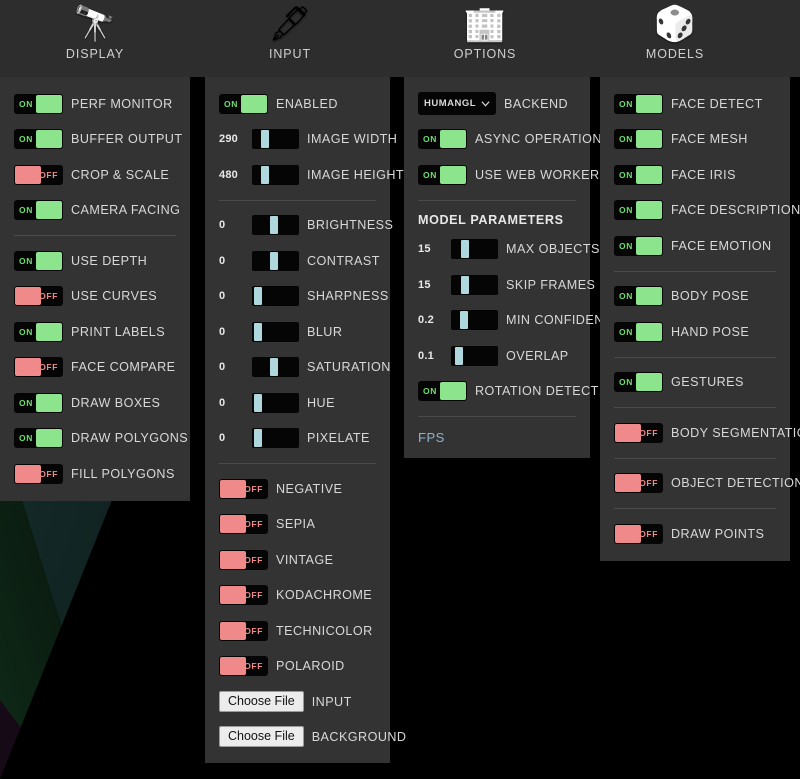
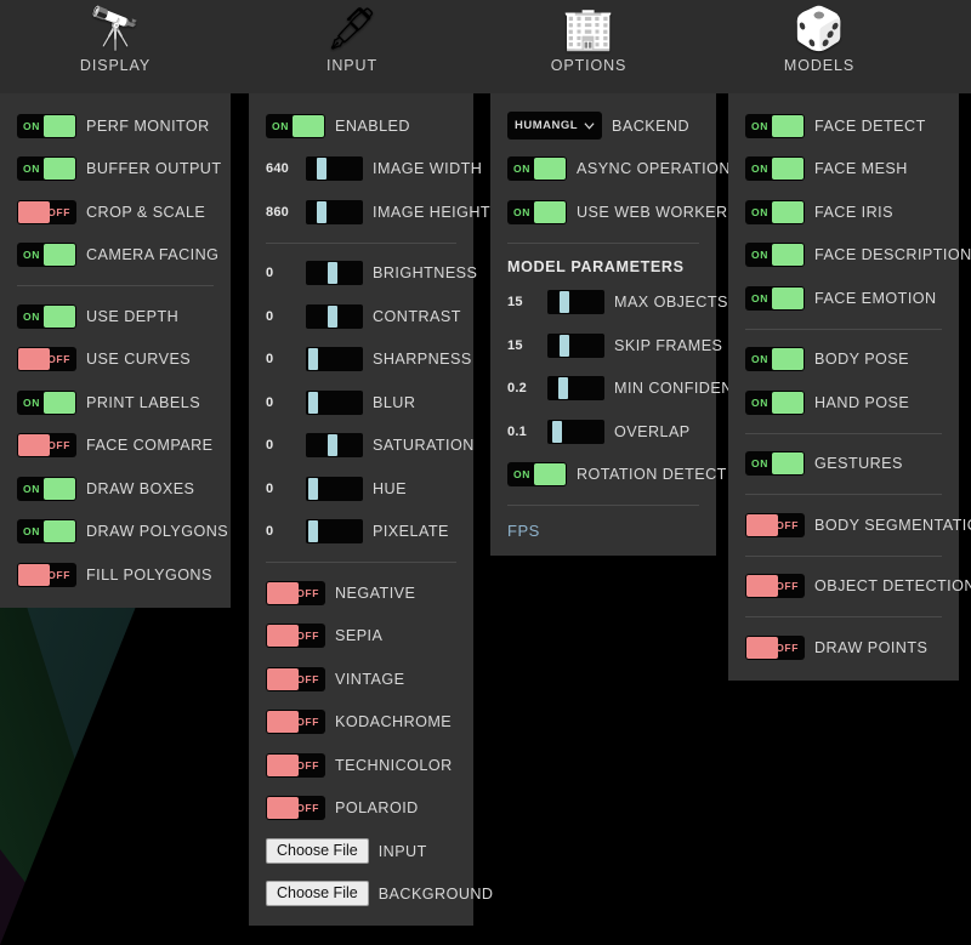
  🔭
  DISPLAY
  🖋
  INPUT
  🏢
  OPTIONS
  🎲
  MODELS
  ON
  PERF MONITOR
  ON
  BUFFER OUTPUT
  OFF
  CROP & SCALE
  ON
  CAMERA FACING
  ON
  USE DEPTH
  OFF
  USE CURVES
  ON
  PRINT LABELS
  OFF
  FACE COMPARE
  ON
  DRAW BOXES
  ON
  DRAW POLYGONS
  OFF
  FILL POLYGONS
  ON
  ENABLED
- 290
+ 640
  IMAGE WIDTH
- 480
+ 860
  IMAGE HEIGHT
  0
  BRIGHTNESS
  0
  CONTRAST
  0
  SHARPNESS
  0
  BLUR
  0
  SATURATION
  0
  HUE
  0
  PIXELATE
  OFF
  NEGATIVE
  OFF
  SEPIA
  OFF
  VINTAGE
  OFF
  KODACHROME
  OFF
  TECHNICOLOR
  OFF
  POLAROID
  Choose File
  INPUT
  Choose File
  BACKGROUND
  HUMANGL
  BACKEND
  ON
  ASYNC OPERATION
  ON
  USE WEB WORKER
  MODEL PARAMETERS
  15
  MAX OBJECTS
  15
  SKIP FRAMES
  0.2
  MIN CONFIDEN
  0.1
  OVERLAP
  ON
  ROTATION DETECT
  FPS
  ON
  FACE DETECT
  ON
  FACE MESH
  ON
  FACE IRIS
  ON
  FACE DESCRIPTION
  ON
  FACE EMOTION
  ON
  BODY POSE
  ON
  HAND POSE
  ON
  GESTURES
  OFF
  BODY SEGMENTATI
  OFF
  OBJECT DETECTION
  OFF
  DRAW POINTS
